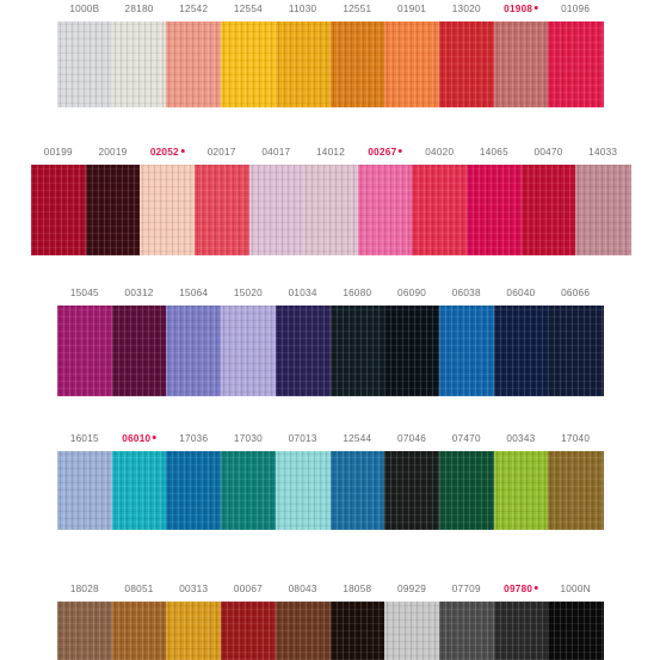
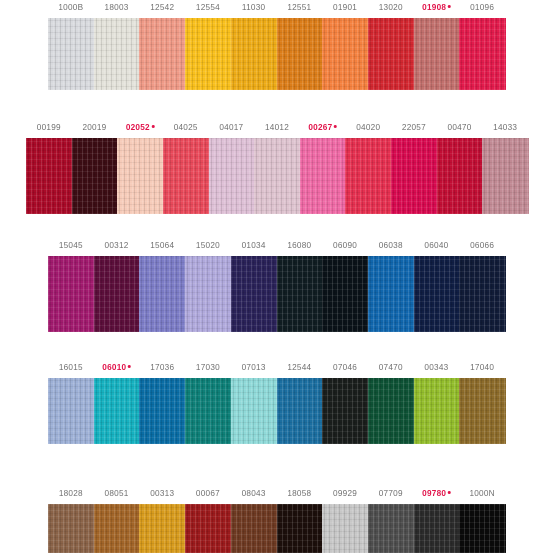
  1000B
- 28180
+ 18003
  12542
  12554
  11030
  12551
  01901
  13020
  01908
  01096
  00199
  20019
  02052
- 02017
+ 04025
  04017
  14012
  00267
  04020
- 14065
+ 22057
  00470
  14033
  15045
  00312
  15064
  15020
  01034
  16080
  06090
  06038
  06040
  06066
  16015
  06010
  17036
  17030
  07013
  12544
  07046
  07470
  00343
  17040
  18028
  08051
  00313
  00067
  08043
  18058
  09929
  07709
  09780
  1000N
